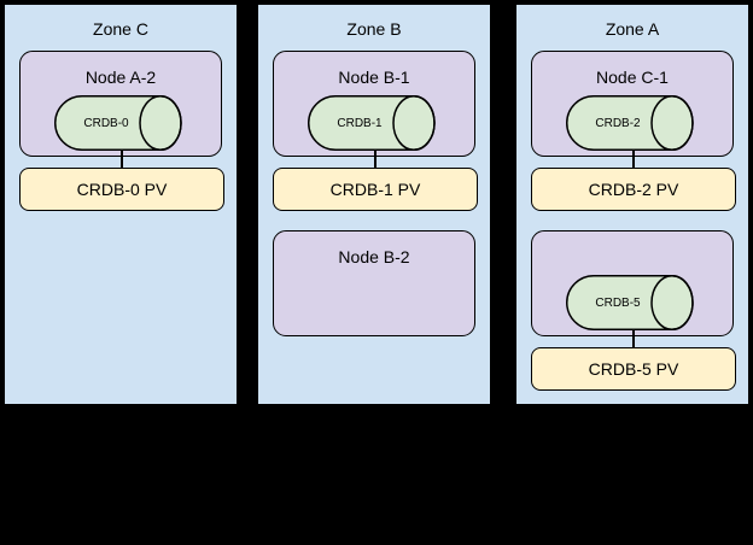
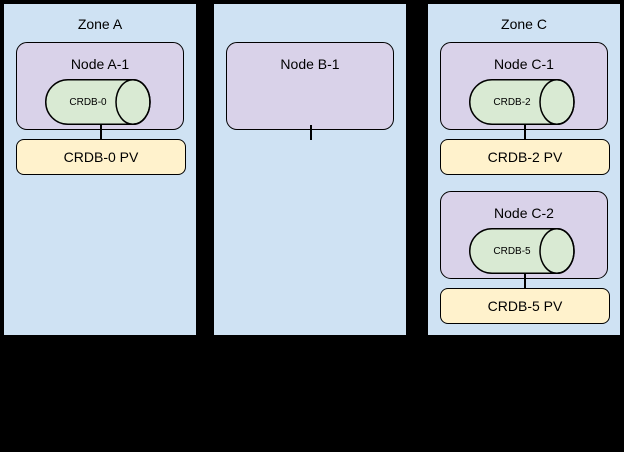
- Zone C
+ Zone A
- Node A-2
+ Node A-1
  CRDB-0
  CRDB-0 PV
- Zone B
  Node B-1
- CRDB-1
- CRDB-1 PV
- Node B-2
- Zone A
+ Zone C
  Node C-1
  CRDB-2
  CRDB-2 PV
+ Node C-2
  CRDB-5
  CRDB-5 PV
